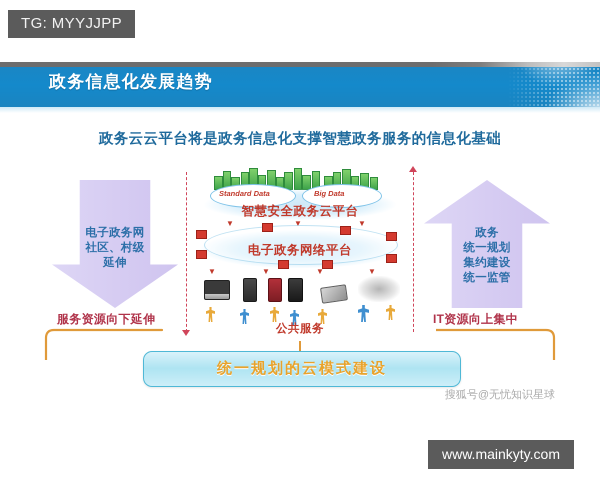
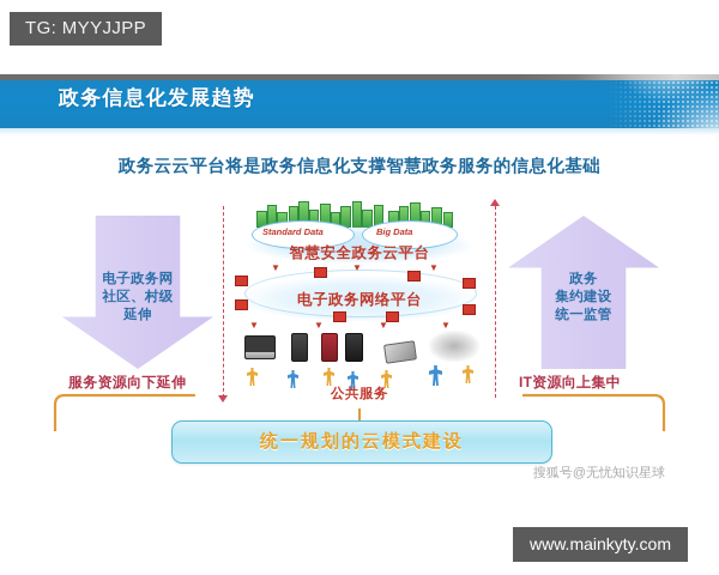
  TG: MYYJJPP
  政务信息化发展趋势
  政务云云平台将是政务信息化支撑智慧政务服务的信息化基础
  电子政务网
  社区、村级
  延伸
  服务资源向下延伸
  政务
- 统一规划
  集约建设
  统一监管
  IT资源向上集中
  Standard Data
  Big Data
  智慧安全政务云平台
  ▼
  ▼
  ▼
  电子政务网络平台
  ▼
  ▼
  ▼
  ▼
  公共服务
  统一规划的云模式建设
  搜狐号@无忧知识星球
  www.mainkyty.com
